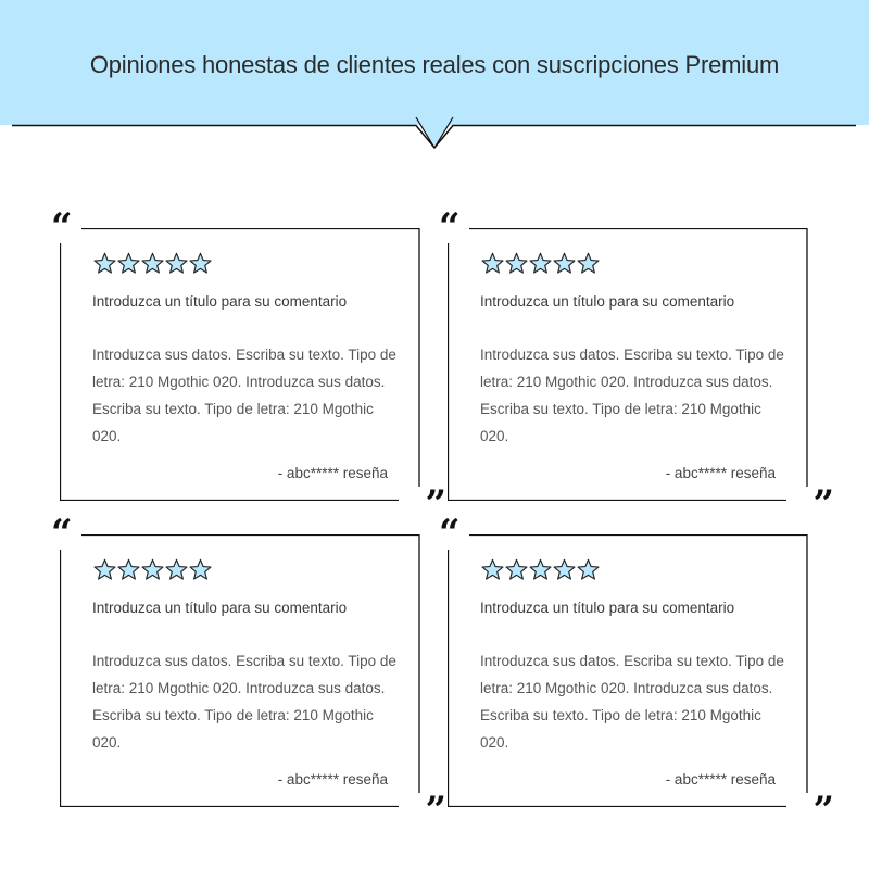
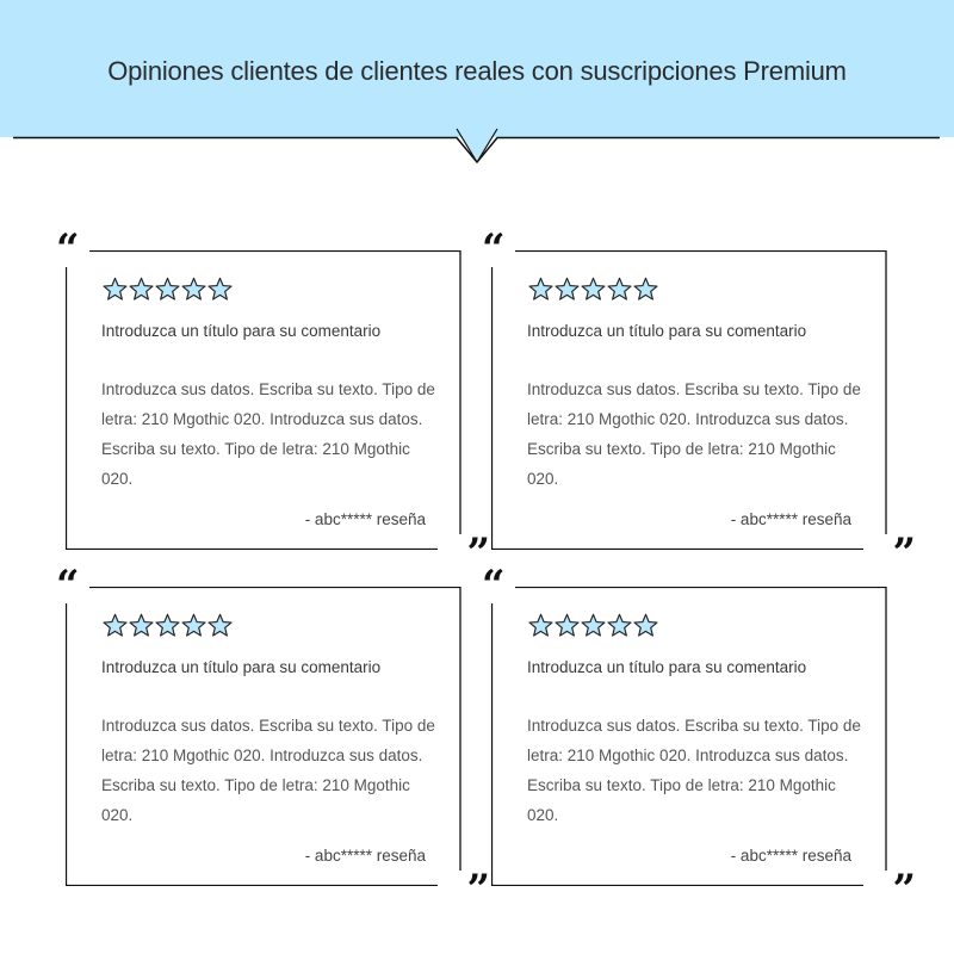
- Opiniones honestas de clientes reales con suscripciones Premium
+ Opiniones clientes de clientes reales con suscripciones Premium
  “
  ”
  Introduzca un título para su comentario
  Introduzca sus datos. Escriba su texto. Tipo de letra: 210 Mgothic 020. Introduzca sus datos. Escriba su texto. Tipo de letra: 210 Mgothic 020.
  - abc***** reseña
  “
  ”
  Introduzca un título para su comentario
  Introduzca sus datos. Escriba su texto. Tipo de letra: 210 Mgothic 020. Introduzca sus datos. Escriba su texto. Tipo de letra: 210 Mgothic 020.
  - abc***** reseña
  “
  ”
  Introduzca un título para su comentario
  Introduzca sus datos. Escriba su texto. Tipo de letra: 210 Mgothic 020. Introduzca sus datos. Escriba su texto. Tipo de letra: 210 Mgothic 020.
  - abc***** reseña
  “
  ”
  Introduzca un título para su comentario
  Introduzca sus datos. Escriba su texto. Tipo de letra: 210 Mgothic 020. Introduzca sus datos. Escriba su texto. Tipo de letra: 210 Mgothic 020.
  - abc***** reseña
